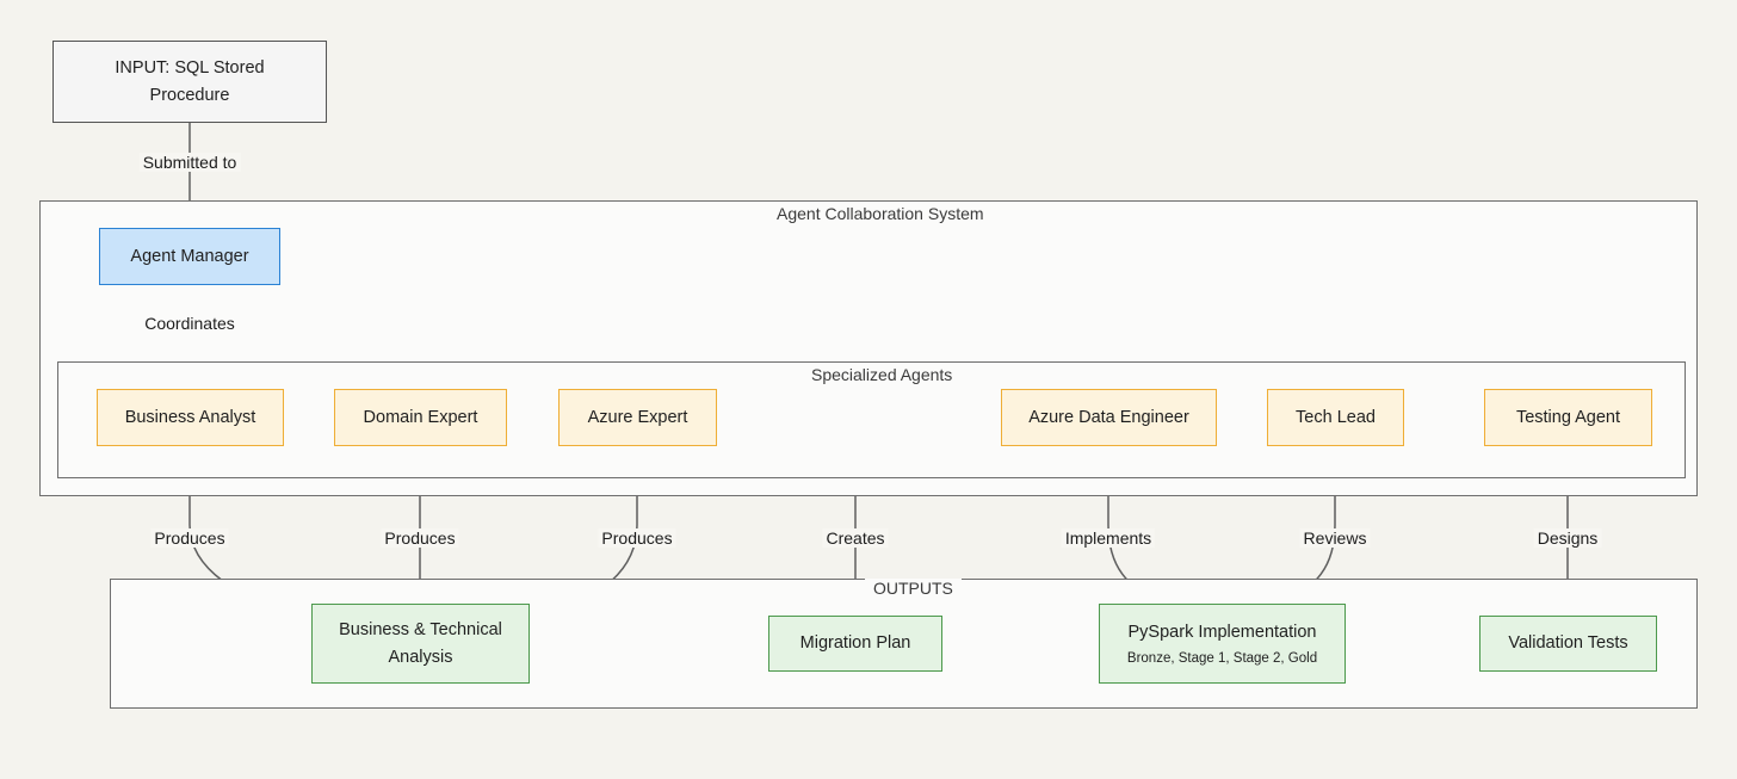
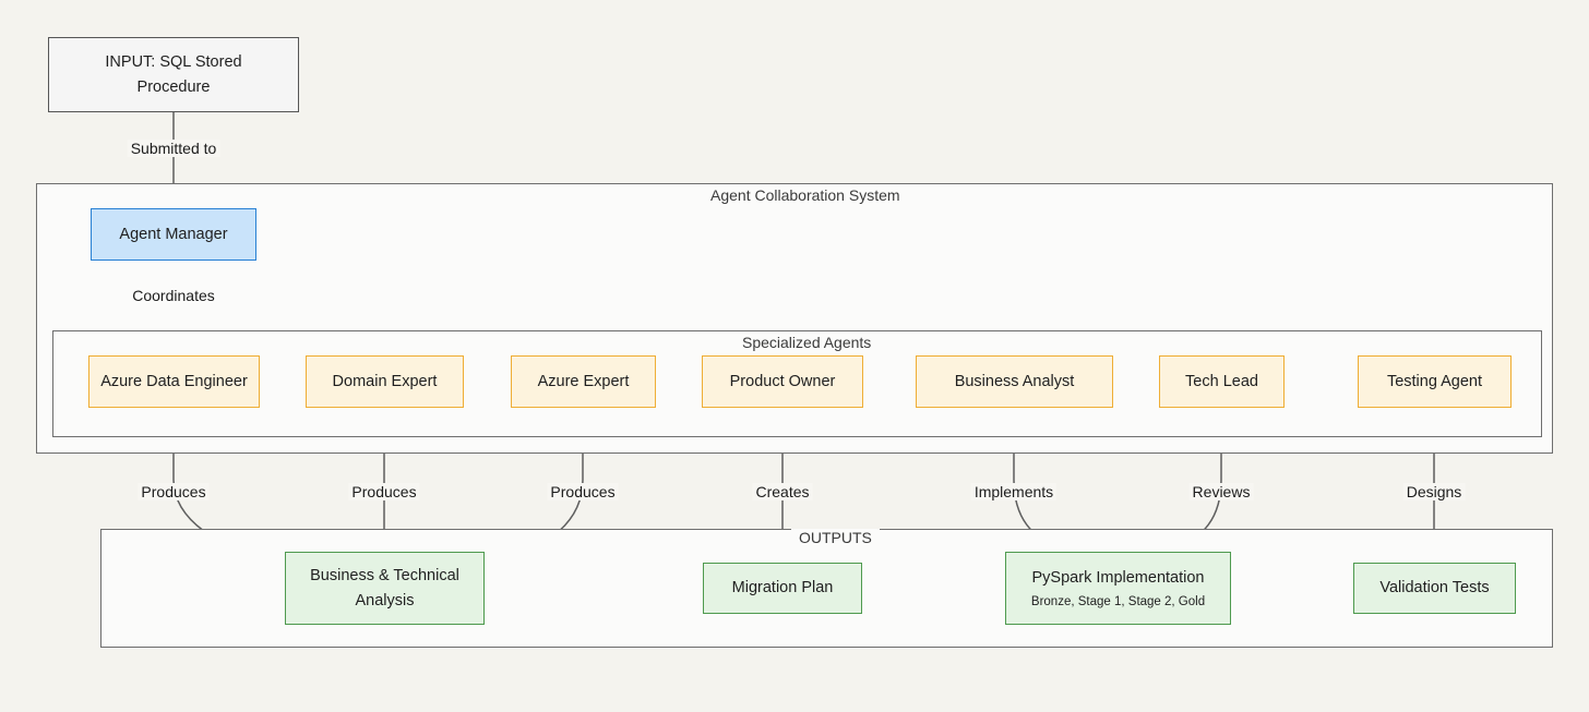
  Agent Collaboration System
  Specialized Agents
  OUTPUTS
  Submitted to
  Coordinates
  Produces
  Produces
  Produces
  Creates
  Implements
  Reviews
  Designs
  INPUT: SQL Stored
  Procedure
  Agent Manager
- Business Analyst
+ Azure Data Engineer
  Domain Expert
  Azure Expert
+ Product Owner
- Azure Data Engineer
+ Business Analyst
  Tech Lead
  Testing Agent
  Business & Technical
  Analysis
  Migration Plan
  PySpark Implementation
  Bronze, Stage 1, Stage 2, Gold
  Validation Tests
